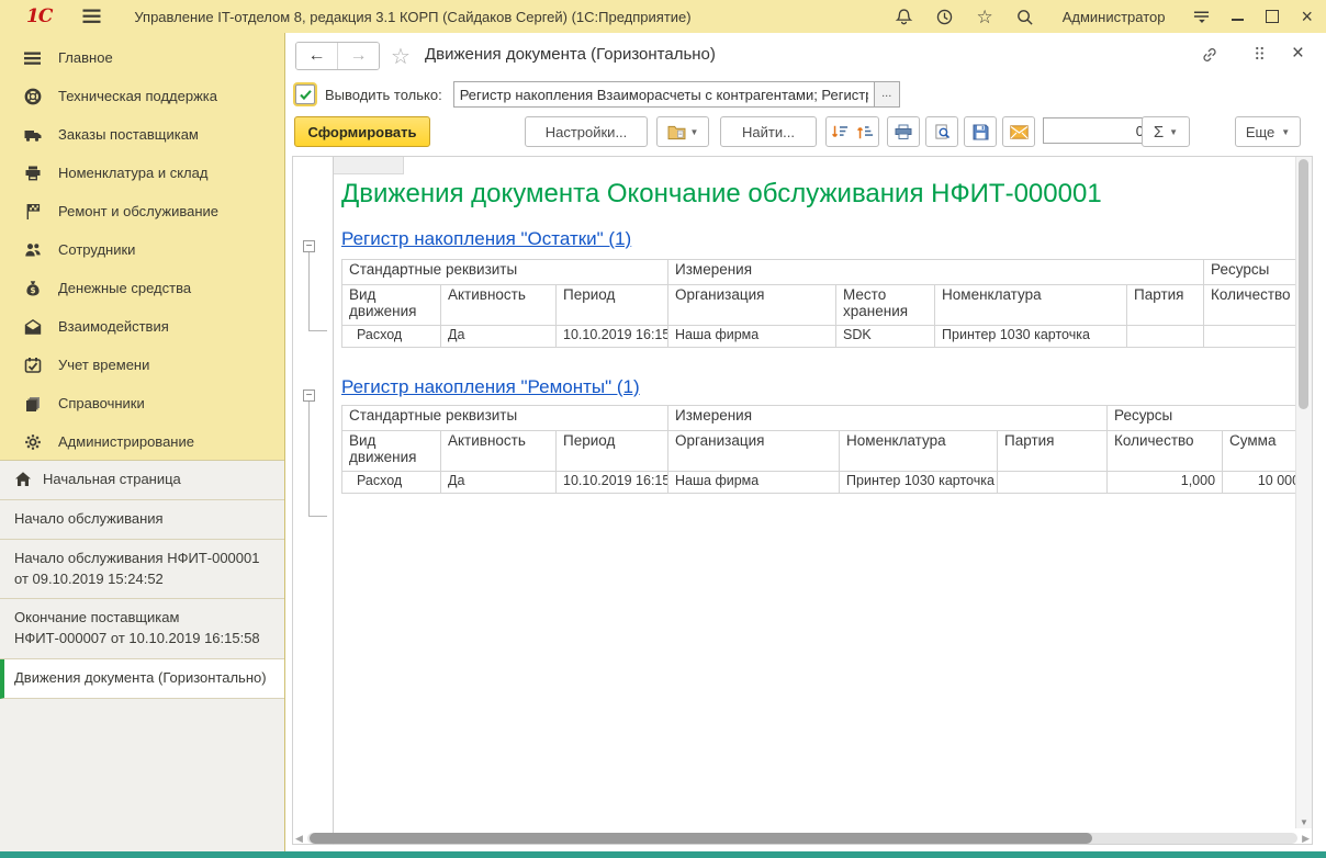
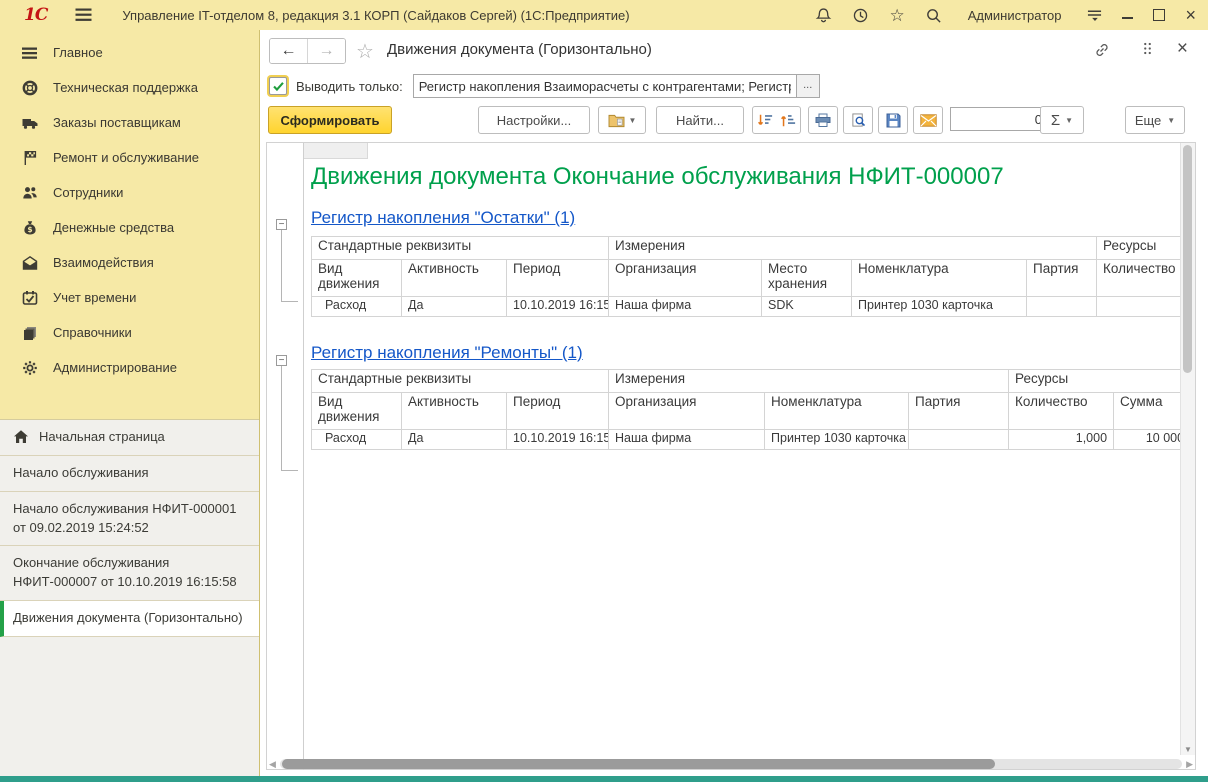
  1С
  Управление IT-отделом 8, редакция 3.1 КОРП (Сайдаков Сергей) (1С:Предприятие)
  ☆
  Администратор
  ×
  Главное
  Техническая поддержка
  Заказы поставщикам
- Номенклатура и склад
  Ремонт и обслуживание
  Сотрудники
  $
  Денежные средства
  Взаимодействия
  Учет времени
  Справочники
  Администрирование
  Начальная страница
  Начало обслуживания
- Начало обслуживания НФИТ-000001 от 09.10.2019 15:24:52
+ Начало обслуживания НФИТ-000001 от 09.02.2019 15:24:52
- Окончание поставщикам НФИТ-000007 от 10.10.2019 16:15:58
+ Окончание обслуживания НФИТ-000007 от 10.10.2019 16:15:58
  Движения документа (Горизонтально)
  ←
  →
  ☆
  Движения документа (Горизонтально)
  ×
  Выводить только:
  Регистр накопления Взаиморасчеты с контрагентами; Регист
  ...
  Сформировать
  Настройки...
  ▼
  Найти...
  0
  Σ
  ▼
  Еще
  ▼
  −
  −
- Движения документа Окончание обслуживания НФИТ-000001
+ Движения документа Окончание обслуживания НФИТ-000007
  Регистр накопления "Остатки" (1)
  Стандартные реквизиты	Измерения	Ресурсы
  Вид движения	Активность	Период	Организация	Место хранения	Номенклатура	Партия	Количество
  Расход	Да	10.10.2019 16:15	Наша фирма	SDK	Принтер 1030 карточка
  Регистр накопления "Ремонты" (1)
  Стандартные реквизиты	Измерения	Ресурсы
  Вид движения	Активность	Период	Организация	Номенклатура	Партия	Количество	Сумма
  Расход	Да	10.10.2019 16:15	Наша фирма	Принтер 1030 карточка		1,000	10 00
  ▼
  ◀
  ▶
